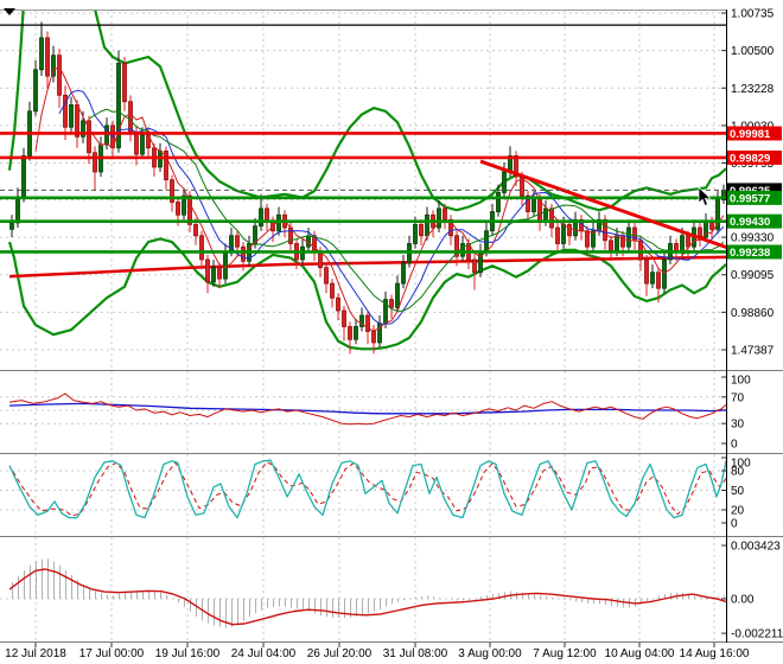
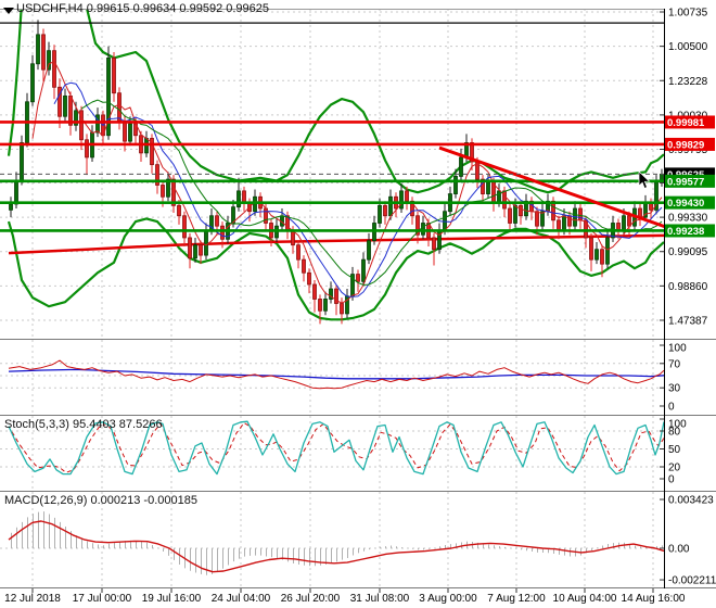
  1.00735
  1.00500
  1.23228
  0.99330
  0.99095
  0.98860
  1.47387
  0.99981
  0.99829
  0.99577
  0.99430
  0.99238
  100
  70
  30
  0
  100
  80
  50
  20
  0
  0.003423
  0.00
  -0.002211
  12 Jul 2018
  17 Jul 00:00
  19 Jul 16:00
  24 Jul 04:00
  26 Jul 20:00
  31 Jul 08:00
  3 Aug 00:00
  7 Aug 12:00
  10 Aug 04:00
  14 Aug 16:00
+ USDCHF,H4 0.99615 0.99634 0.99592 0.99625
+ Stoch(5,3,3) 95.4403 87.5266
+ MACD(12,26,9) 0.000213 -0.000185
